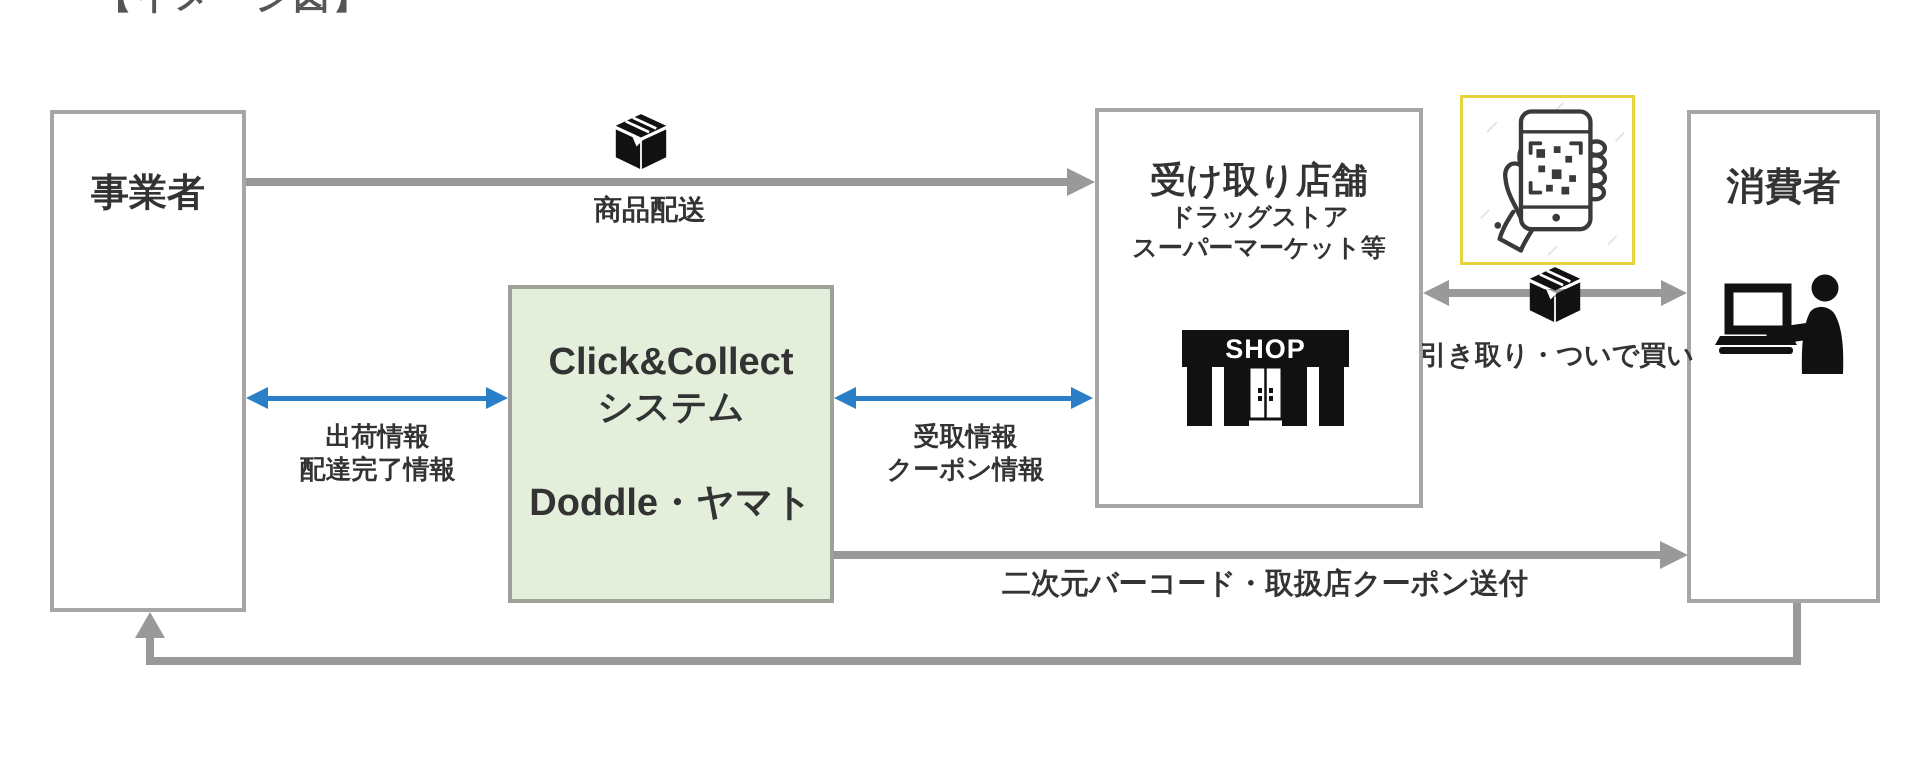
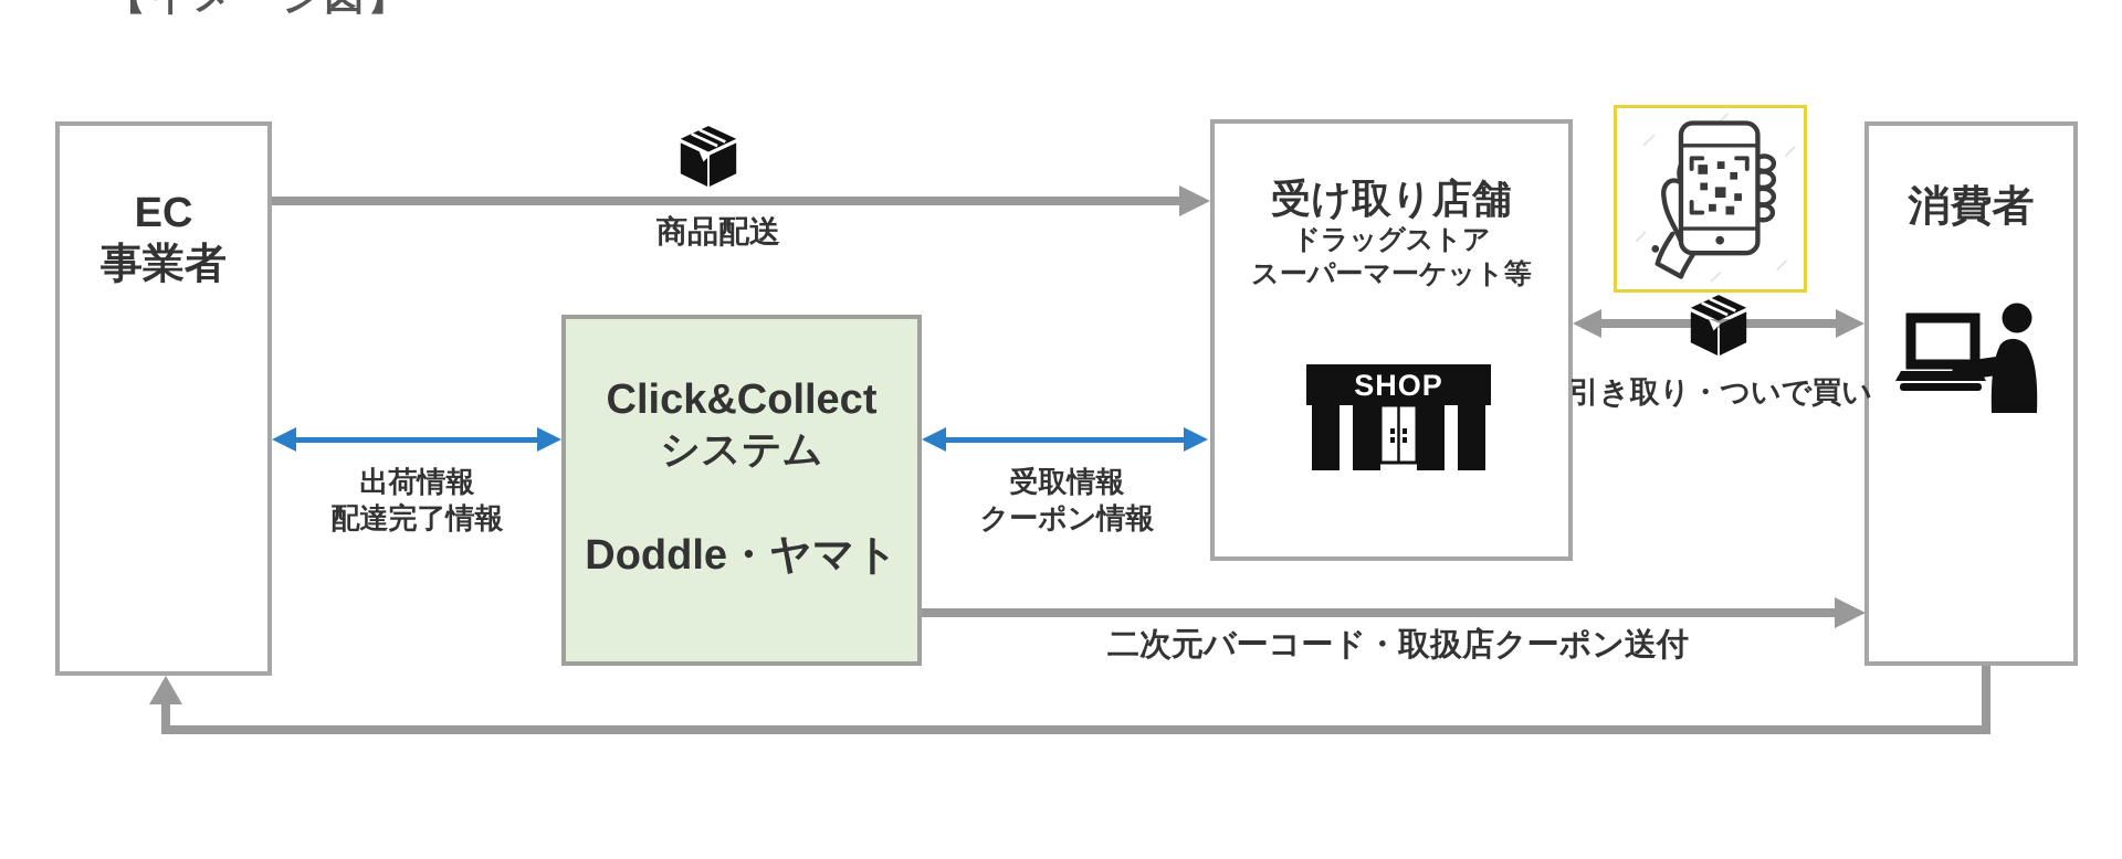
+ EC
  事業者
  Click&Collect
  システム
  Doddle・ヤマト
  受け取り店舗
  ドラッグストア
  スーパーマーケット等
  SHOP
  消費者
  商品配送
  出荷情報
  配達完了情報
  受取情報
  クーポン情報
  引き取り・ついで買い
  二次元バーコード・取扱店クーポン送付
